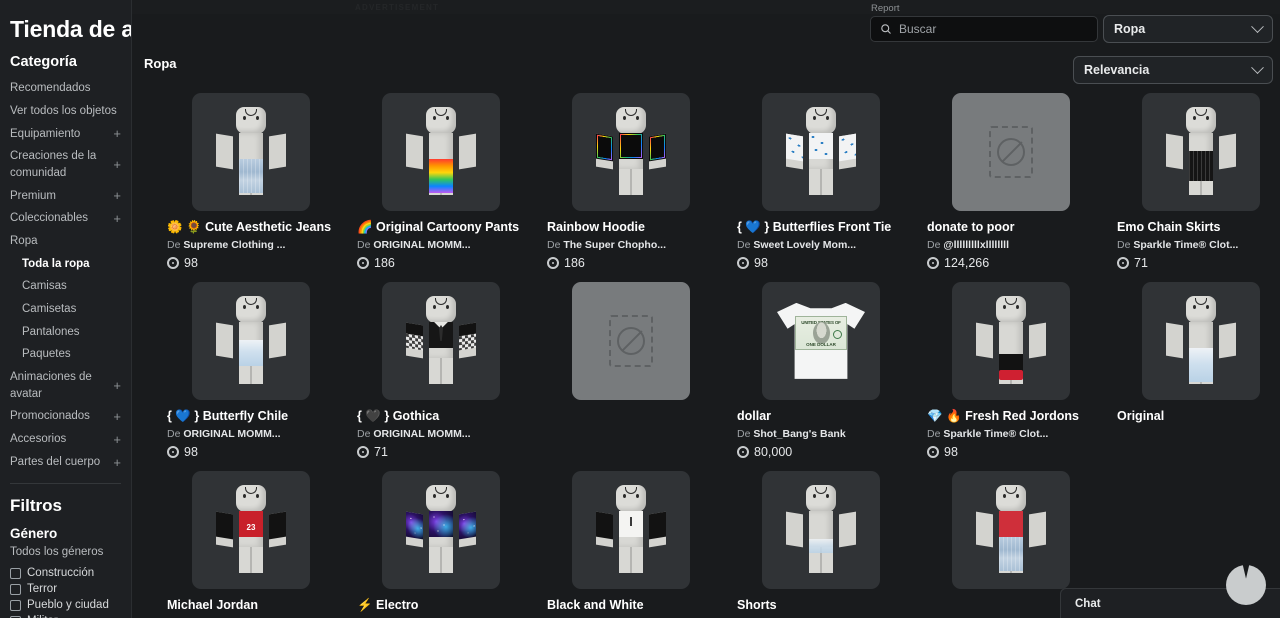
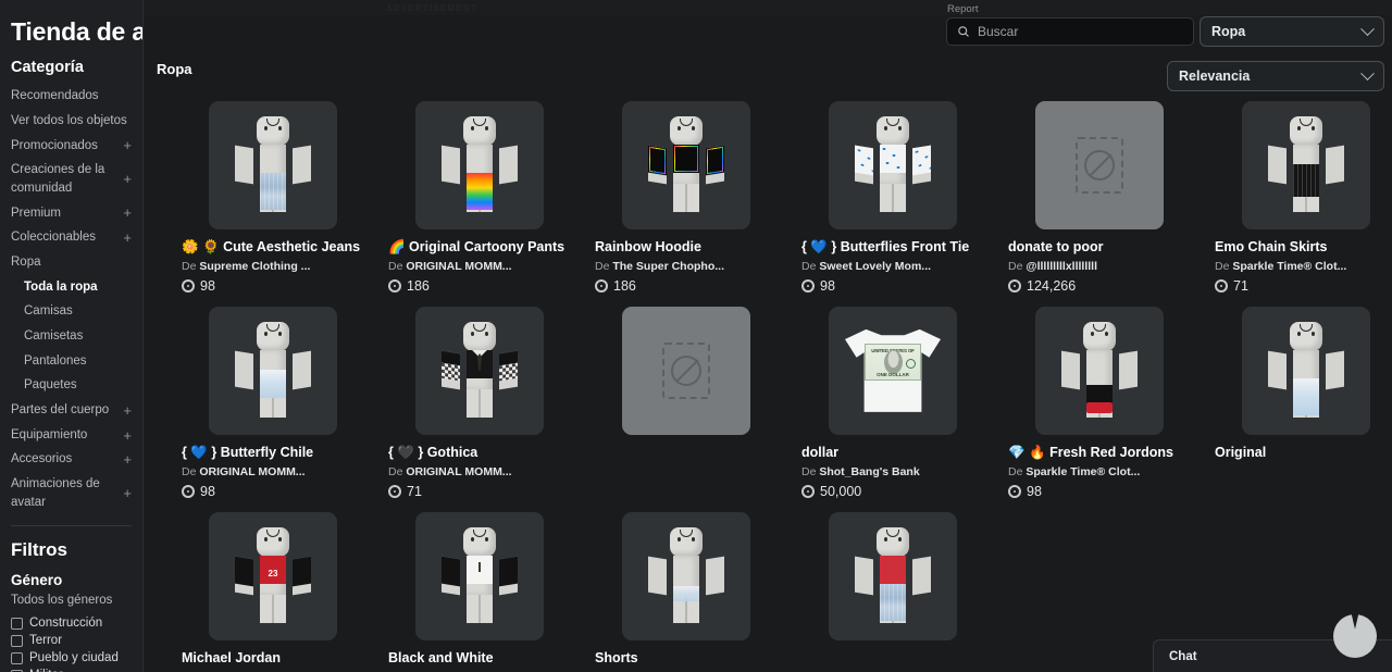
  Categoría
  Recomendados
  Ver todos los objetos
- Equipamiento
+ Promocionados
  +
  Creaciones de la comunidad
  +
  Premium
  +
  Coleccionables
  +
  Ropa
  Toda la ropa
  Camisas
  Camisetas
  Pantalones
  Paquetes
- Animaciones de avatar
+ Partes del cuerpo
  +
- Promocionados
+ Equipamiento
  +
  Accesorios
  +
- Partes del cuerpo
+ Animaciones de avatar
  +
  Filtros
  Género
  Todos los géneros
  Construcción
  Terror
  Pueblo y ciudad
  Report
  Buscar
  Ropa
  Relevancia
  Ropa
  🌼 🌻 Cute Aesthetic Jeans
  De Supreme Clothing ...
  98
  🌈 Original Cartoony Pants
  De ORIGINAL MOMM...
  186
  Rainbow Hoodie
  De The Super Chopho...
  186
  { 💙 } Butterflies Front Tie
  De Sweet Lovely Mom...
  98
  donate to poor
  De @lllllllllxllllllll
  124,266
  Emo Chain Skirts
  De Sparkle Time® Clot...
  71
  { 💙 } Butterfly Chile
  De ORIGINAL MOMM...
  98
  { 🖤 } Gothica
  De ORIGINAL MOMM...
  71
  dollar
  De Shot_Bang's Bank
- 80,000
+ 50,000
  💎 🔥 Fresh Red Jordons
  De Sparkle Time® Clot...
  98
  Original
  23
  Michael Jordan
- ⚡ Electro
  Black and White
  Shorts
  Chat
